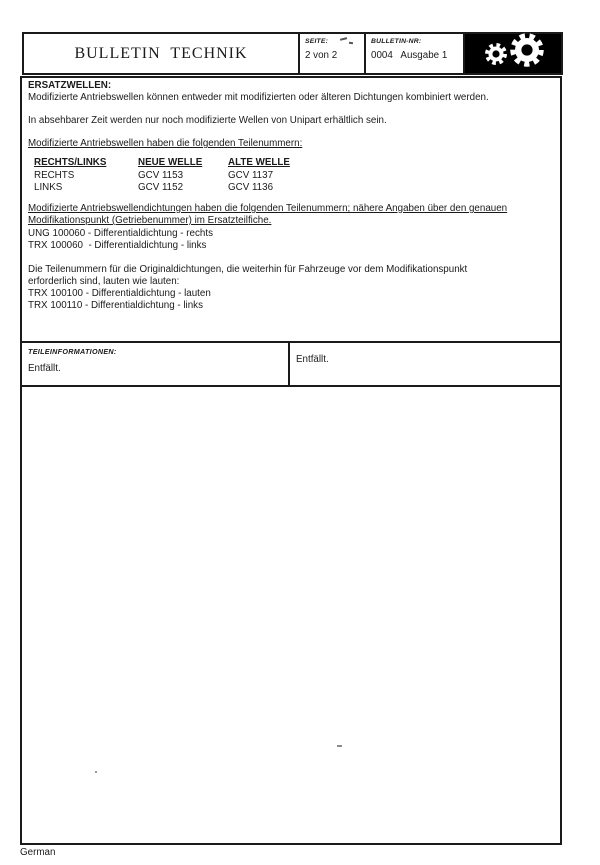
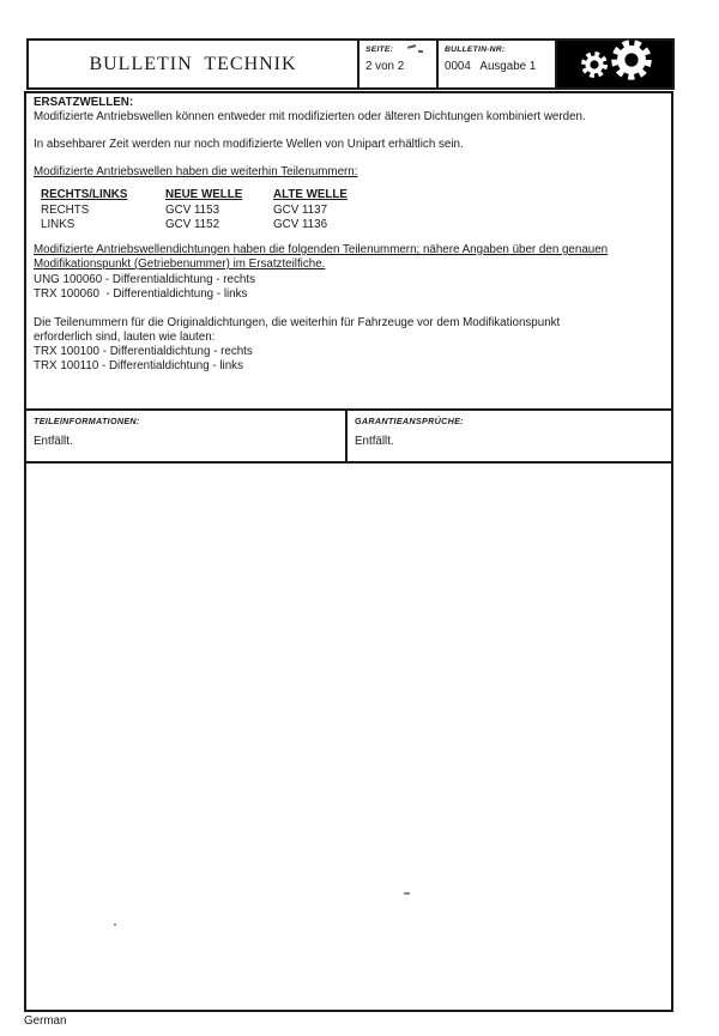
  BULLETIN TECHNIK
  2 von 2
  0004 Ausgabe 1
  ERSATZWELLEN:
  Modifizierte Antriebswellen können entweder mit modifizierten oder älteren Dichtungen kombiniert werden.
  In absehbarer Zeit werden nur noch modifizierte Wellen von Unipart erhältlich sein.
- Modifizierte Antriebswellen haben die folgenden Teilenummern:
+ Modifizierte Antriebswellen haben die weiterhin Teilenummern:
  RECHTS/LINKS NEUE WELLE ALTE WELLE
  RECHTS GCV 1153 GCV 1137
  LINKS GCV 1152 GCV 1136
  Modifizierte Antriebswellendichtungen haben die folgenden Teilenummern; nähere Angaben über den genauen
  Modifikationspunkt (Getriebenummer) im Ersatzteilfiche.
  UNG 100060 - Differentialdichtung - rechts
  TRX 100060 - Differentialdichtung - links
  Die Teilenummern für die Originaldichtungen, die weiterhin für Fahrzeuge vor dem Modifikationspunkt
  erforderlich sind, lauten wie lauten:
- TRX 100100 - Differentialdichtung - lauten
+ TRX 100100 - Differentialdichtung - rechts
  TRX 100110 - Differentialdichtung - links
  TEILEINFORMATIONEN:
  Entfällt.
+ GARANTIEANSPRÜCHE:
  Entfällt.
  German
